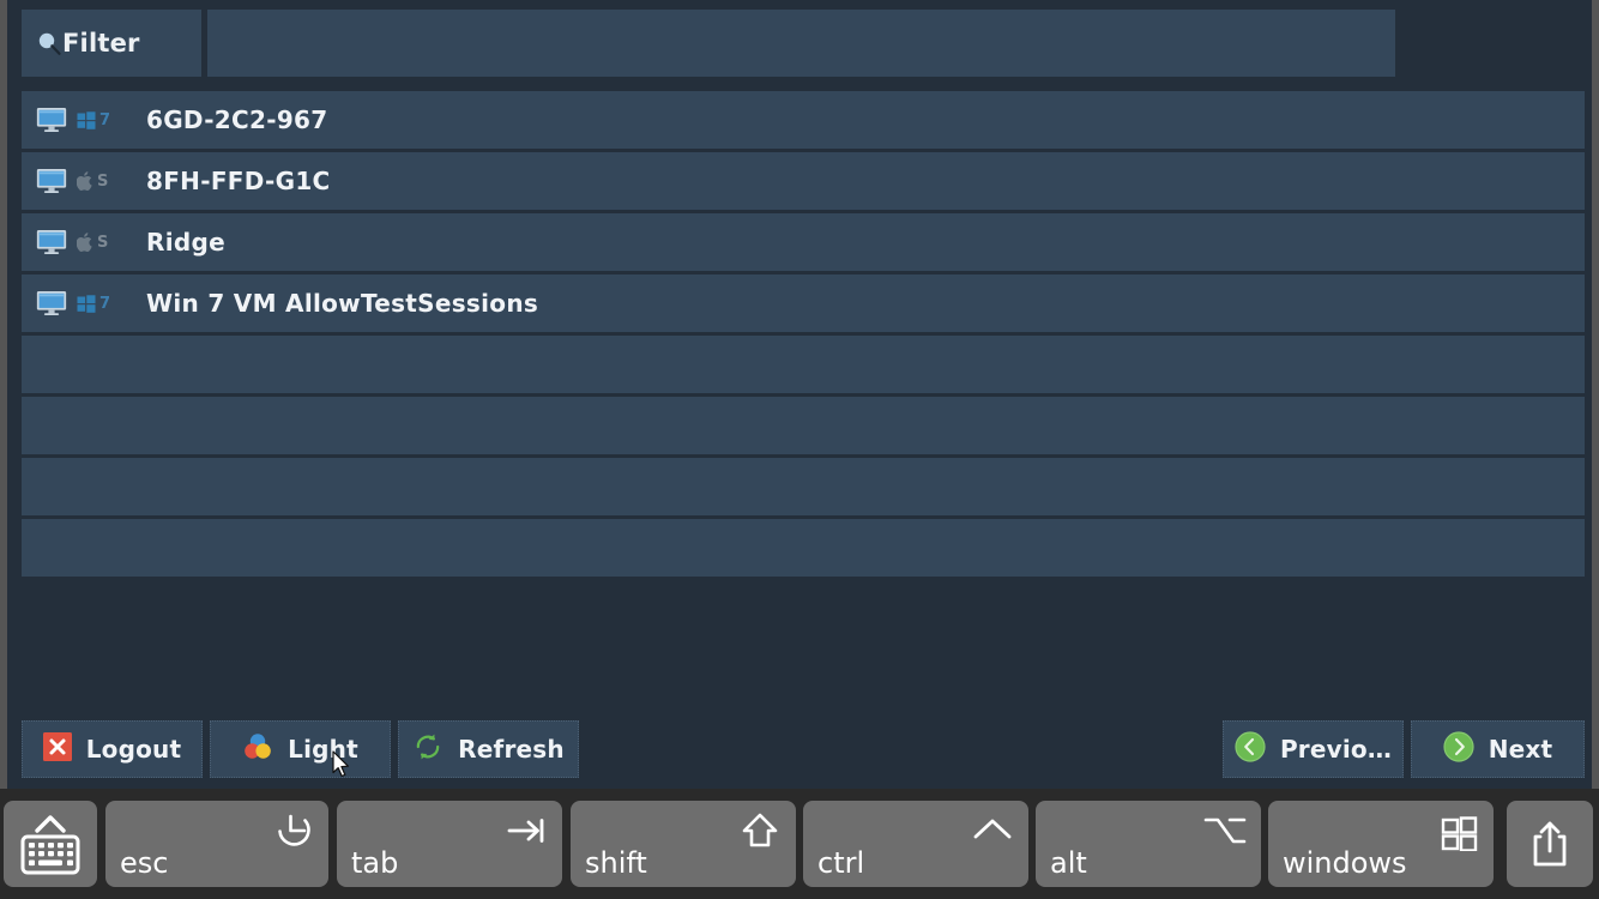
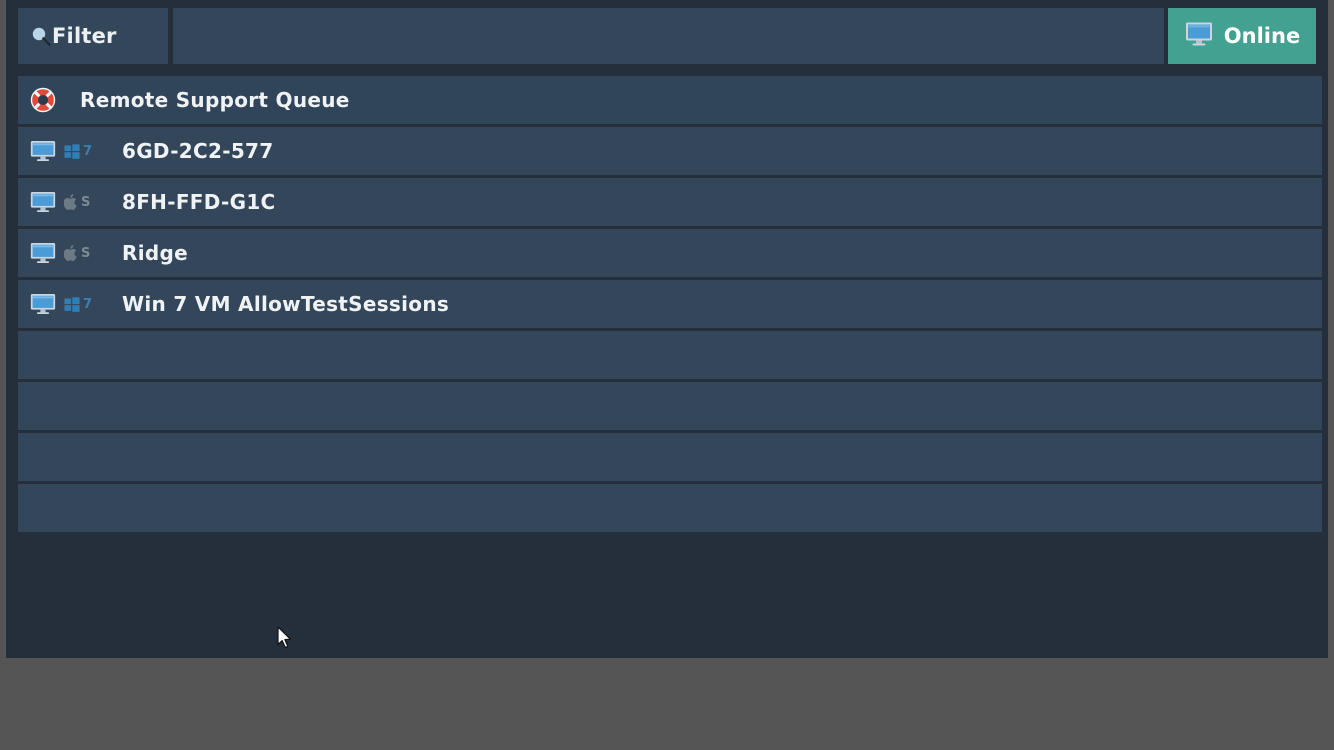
  Filter
+ Online
+ Remote Support Queue
  7
- 6GD-2C2-967
+ 6GD-2C2-577
  S
  8FH-FFD-G1C
  S
  Ridge
  7
  Win 7 VM AllowTestSessions
- Logout
- Light
- Refresh
- Previo…
- Next
- esc
- tab
- shift
- ctrl
- alt
- windows
